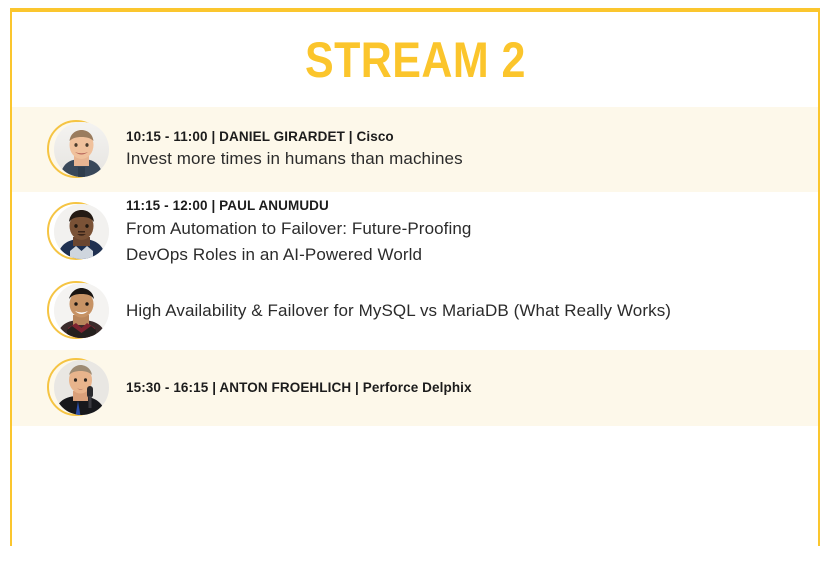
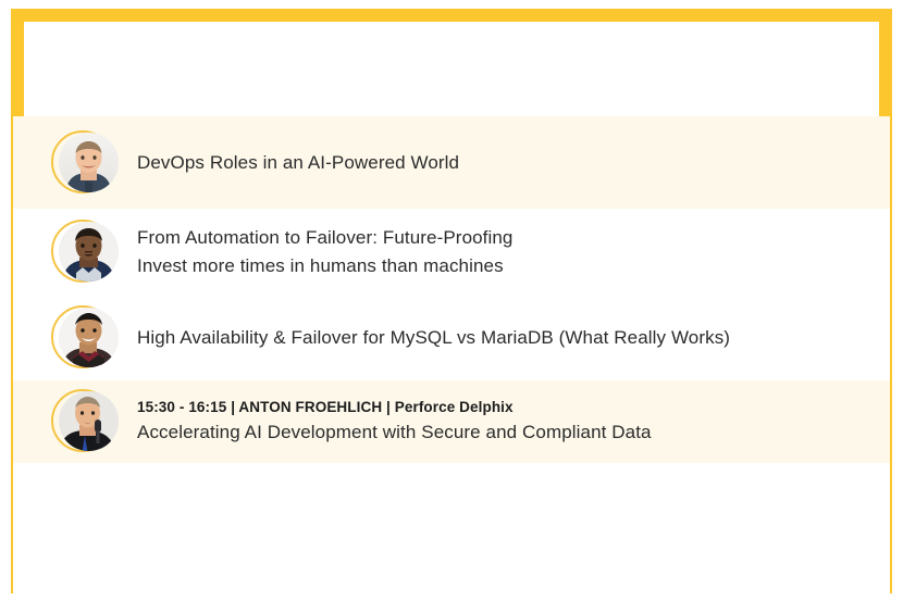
- STREAM 2
- 10:15 - 11:00 | DANIEL GIRARDET | Cisco
- Invest more times in humans than machines
+ DevOps Roles in an AI-Powered World
- 11:15 - 12:00 | PAUL ANUMUDU
  From Automation to Failover: Future-Proofing
- DevOps Roles in an AI-Powered World
+ Invest more times in humans than machines
  High Availability & Failover for MySQL vs MariaDB (What Really Works)
  15:30 - 16:15 | ANTON FROEHLICH | Perforce Delphix
+ Accelerating AI Development with Secure and Compliant Data
